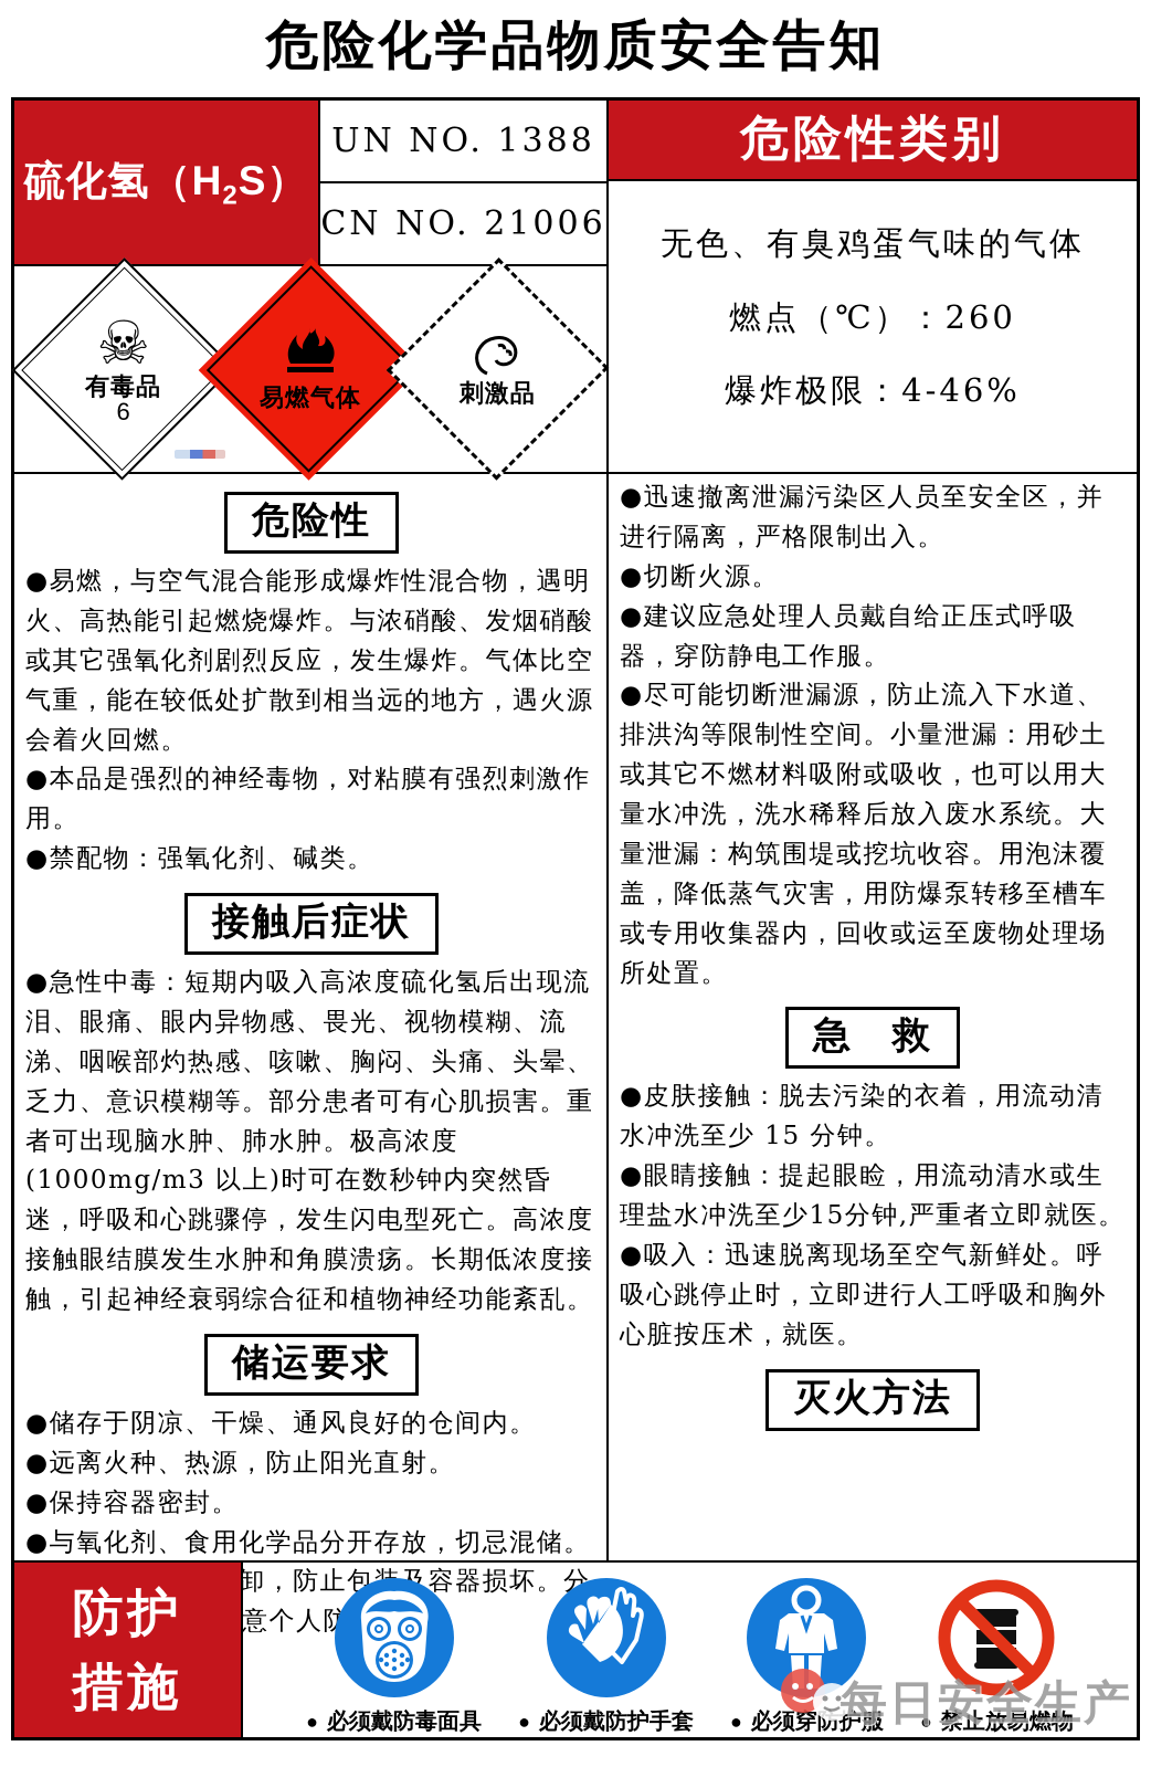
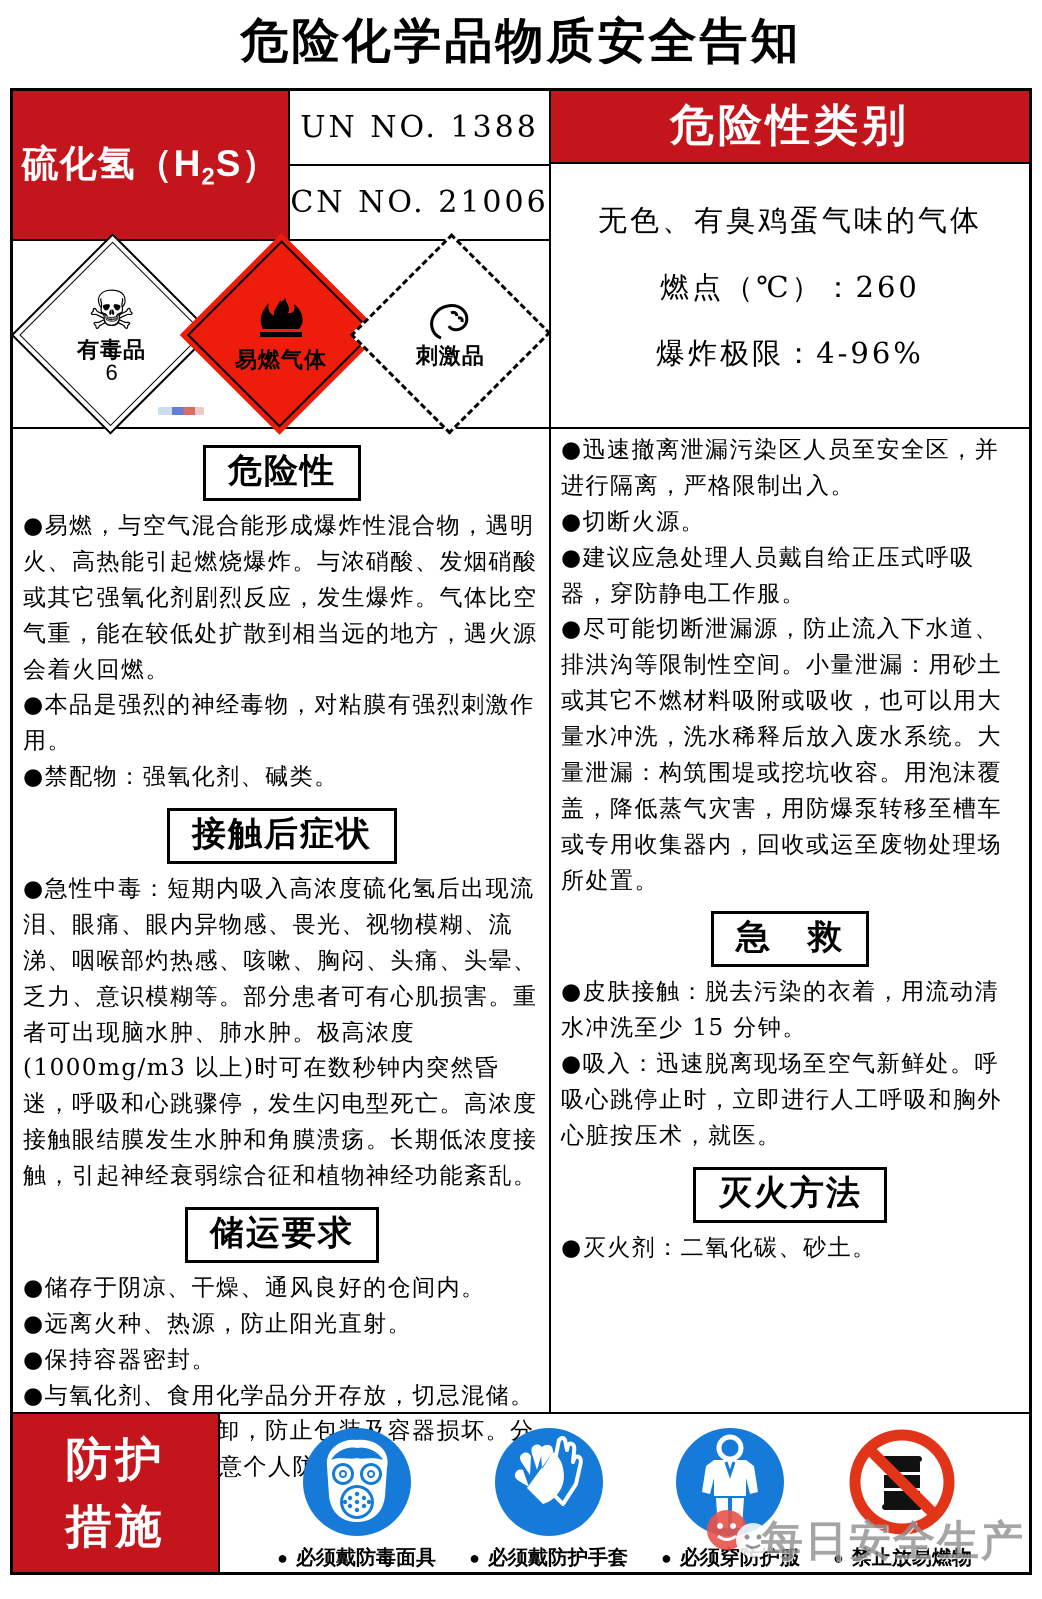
  危险化学品物质安全告知
  硫化氢（H2S）
  UN NO. 1388
  CN NO. 21006
  ☠
  有毒品
  6
  易燃气体
  刺激品
  危险性类别
  无色、有臭鸡蛋气味的气体
  燃点（℃）：260
- 爆炸极限：4-46%
+ 爆炸极限：4-96%
  危险性
  ●易燃，与空气混合能形成爆炸性混合物，遇明火、高热能引起燃烧爆炸。与浓硝酸、发烟硝酸或其它强氧化剂剧烈反应，发生爆炸。气体比空气重，能在较低处扩散到相当远的地方，遇火源会着火回燃。
  ●本品是强烈的神经毒物，对粘膜有强烈刺激作用。
  ●禁配物：强氧化剂、碱类。
  接触后症状
  ●急性中毒：短期内吸入高浓度硫化氢后出现流泪、眼痛、眼内异物感、畏光、视物模糊、流涕、咽喉部灼热感、咳嗽、胸闷、头痛、头晕、乏力、意识模糊等。部分患者可有心肌损害。重者可出现脑水肿、肺水肿。极高浓度(1000mg/m3 以上)时可在数秒钟内突然昏迷，呼吸和心跳骤停，发生闪电型死亡。高浓度接触眼结膜发生水肿和角膜溃疡。长期低浓度接触，引起神经衰弱综合征和植物神经功能紊乱。
  储运要求
  ●储存于阴凉、干燥、通风良好的仓间内。
  ●远离火种、热源，防止阳光直射。
  ●保持容器密封。
  ●与氧化剂、食用化学品分开存放，切忌混储。
  ●迅速撤离泄漏污染区人员至安全区，并进行隔离，严格限制出入。
  ●切断火源。
  ●建议应急处理人员戴自给正压式呼吸器，穿防静电工作服。
  ●尽可能切断泄漏源，防止流入下水道、排洪沟等限制性空间。小量泄漏：用砂土或其它不燃材料吸附或吸收，也可以用大量水冲洗，洗水稀释后放入废水系统。大量泄漏：构筑围堤或挖坑收容。用泡沫覆盖，降低蒸气灾害，用防爆泵转移至槽车或专用收集器内，回收或运至废物处理场所处置。
  急 救
  ●皮肤接触：脱去污染的衣着，用流动清水冲洗至少 15 分钟。
- ●眼睛接触：提起眼睑，用流动清水或生理盐水冲洗至少15分钟,严重者立即就医。
  ●吸入：迅速脱离现场至空气新鲜处。呼吸心跳停止时，立即进行人工呼吸和胸外心脏按压术，就医。
  灭火方法
+ ●灭火剂：二氧化碳、砂土。
  防护
  措施
  ●
  必须戴防毒面具
  ●
  必须戴防护手套
  ●
  必须穿防护服
  ●
  禁止放易燃物
  每日安全生产
